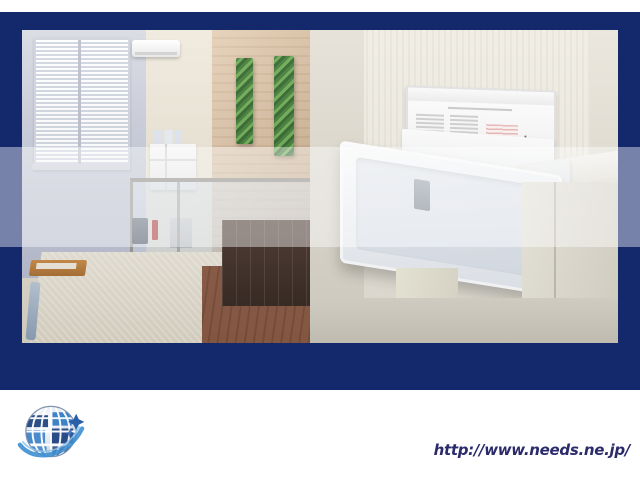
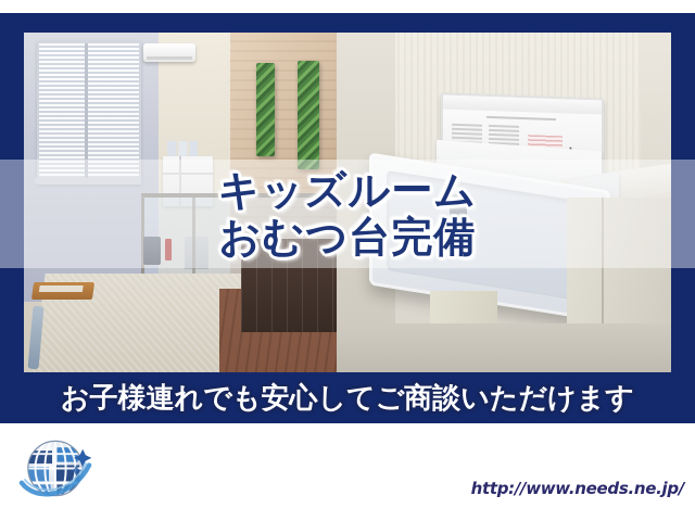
+ キッズルーム
+ おむつ台完備
+ お子様連れでも安心してご商談いただけます
  http://www.needs.ne.jp/
